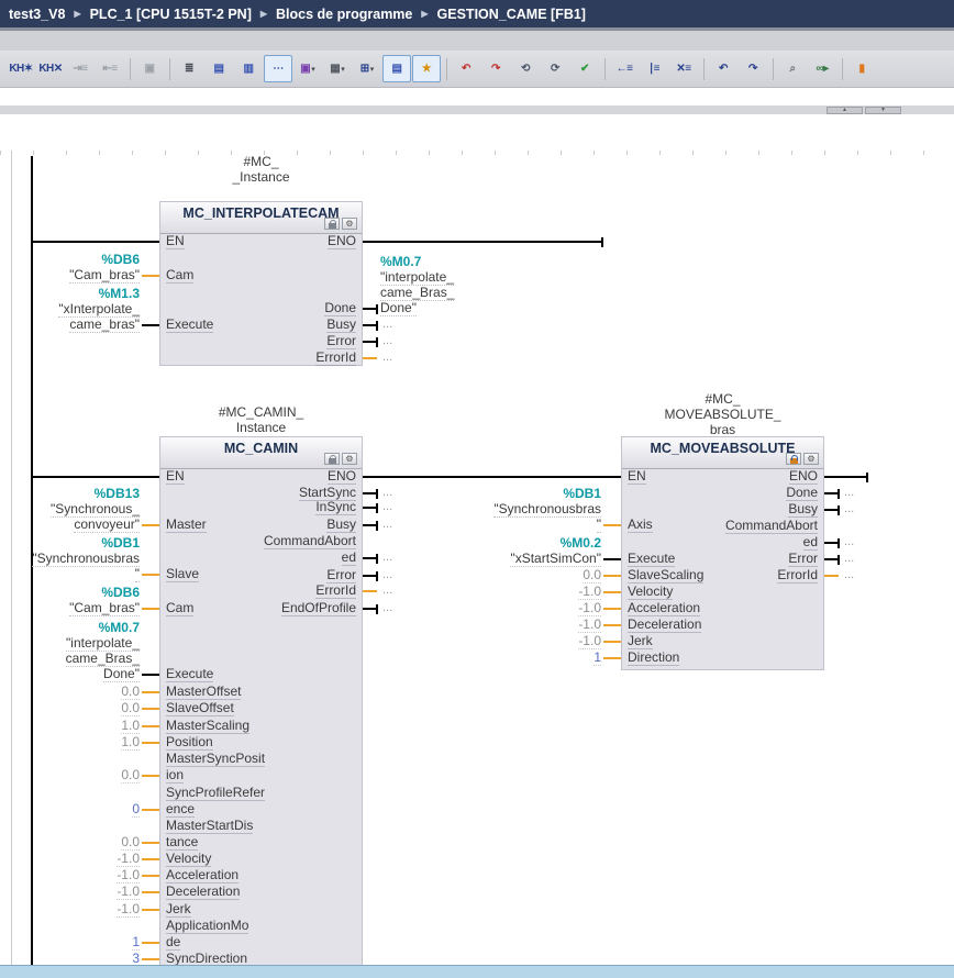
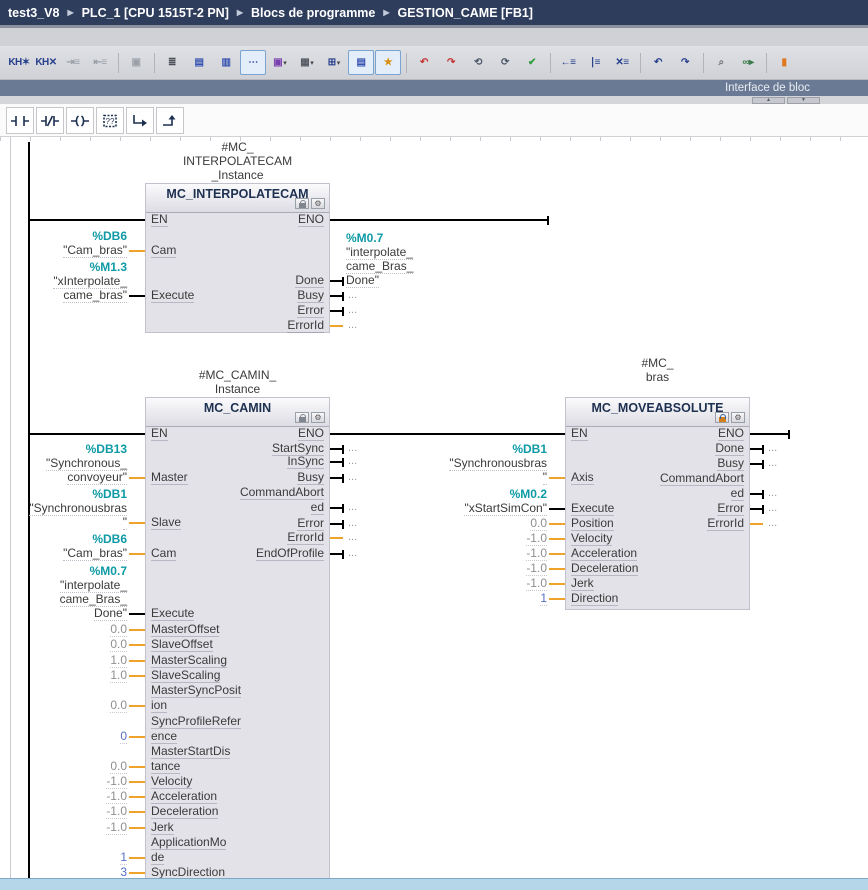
  test3_V8
  ▶
  PLC_1 [CPU 1515T-2 PN]
  ▶
  Blocs de programme
  ▶
  GESTION_CAME [FB1]
  KH✶
  KH✕
  ⇥≡
  ⇤≡
  ▣
  ≣
  ▤
  ▥
  ⋯
  ▣
  ▦
  ⊞
  ▤
  ★
  ↶
  ↷
  ⟲
  ⟳
  ✔
  ←≡
  ∣≡
  ✕≡
  ↶
  ↷
  ⌕
  ∞▸
  ▮
+ Interface de bloc
+ ??
  #MC_
+ INTERPOLATECAM
  _Instance
  MC_INTERPOLATECAM
  ⚙
  EN
  Cam
  %DB6
  "Cam_bras"
  Execute
  %M1.3
  "xInterpolate_
  came_bras"
  ENO
  Done
  %M0.7
  "interpolate_
  came_Bras_
  Done"
  Busy
  ...
  Error
  ...
  ErrorId
  ...
  #MC_CAMIN_
  Instance
  MC_CAMIN
  ⚙
  EN
  Master
  %DB13
  "Synchronous_
  convoyeur"
  Slave
  %DB1
  "Synchronousbras
  "
  Cam
  %DB6
  "Cam_bras"
  Execute
  %M0.7
  "interpolate_
  came_Bras_
  Done"
  MasterOffset
  0.0
  SlaveOffset
  0.0
  MasterScaling
  1.0
- Position
+ SlaveScaling
  1.0
  MasterSyncPosit
  ion
  0.0
  SyncProfileRefer
  ence
  0
  MasterStartDis
  tance
  0.0
  Velocity
  -1.0
  Acceleration
  -1.0
  Deceleration
  -1.0
  Jerk
  -1.0
  ApplicationMo
  de
  1
  SyncDirection
  3
  ENO
  StartSync
  ...
  InSync
  ...
  Busy
  ...
  CommandAbort
  ed
  ...
  Error
  ...
  ErrorId
  ...
  EndOfProfile
  ...
  #MC_
- MOVEABSOLUTE_
  bras
  MC_MOVEABSOLUTE
  ⚙
  EN
  Axis
  %DB1
  "Synchronousbras
  "
  Execute
  %M0.2
  "xStartSimCon"
- SlaveScaling
+ Position
  0.0
  Velocity
  -1.0
  Acceleration
  -1.0
  Deceleration
  -1.0
  Jerk
  -1.0
  Direction
  1
  ENO
  Done
  ...
  Busy
  ...
  CommandAbort
  ed
  ...
  Error
  ...
  ErrorId
  ...
